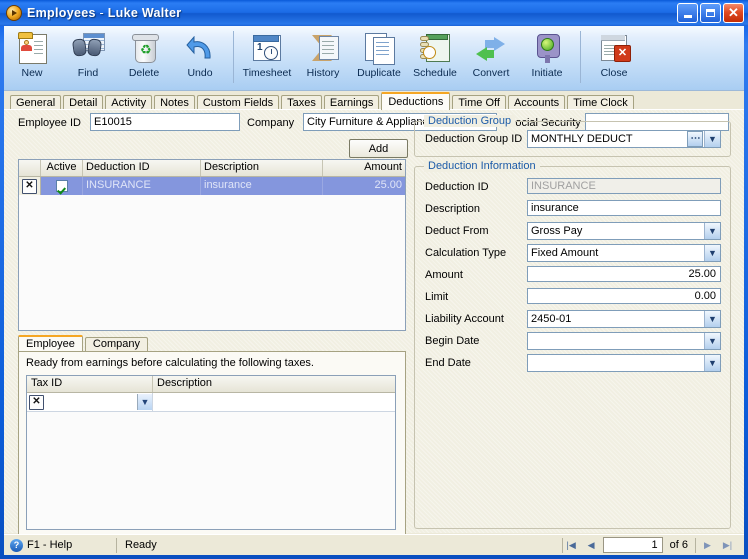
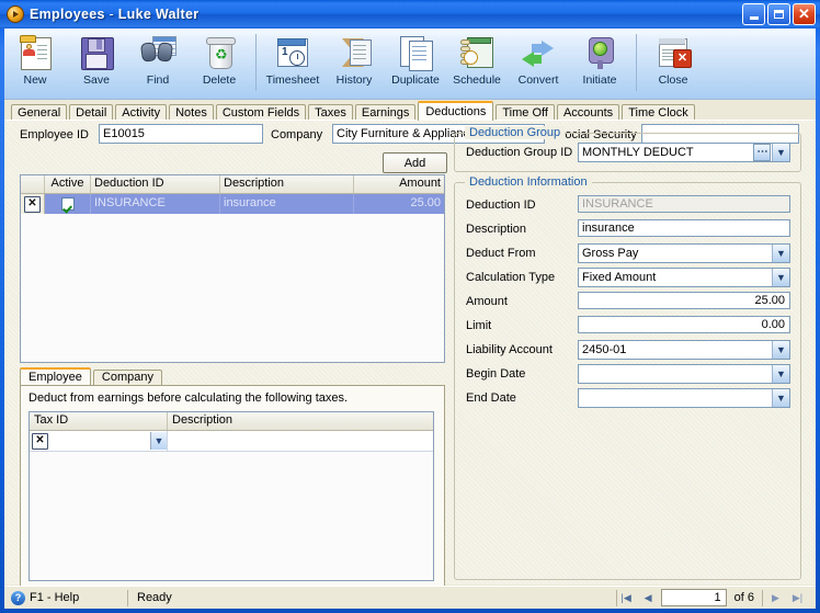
  Employees - Luke Walter
  ✕
  New
+ Save
  Find
  ♻
  Delete
- Undo
  1
  Timesheet
  History
  Duplicate
  Schedule
  Convert
  Initiate
  ✕
  Close
  General
  Detail
  Activity
  Notes
  Custom Fields
  Taxes
  Earnings
  Deductions
  Time Off
  Accounts
  Time Clock
  Employee ID
  E10015
  Company
  City Furniture & Applian
  ocial Security
  Add
  Active
  Deduction ID
  Description
  Amount
  ✕
  INSURANCE
  insurance
  25.00
  Employee
  Company
- Ready from earnings before calculating the following taxes.
+ Deduct from earnings before calculating the following taxes.
  Tax ID
  Description
  ✕
  ▼
  Deduction Group
  Deduction Group ID
  MONTHLY DEDUCT
  ⋯
  ▼
  Deduction Information
  Deduction ID
  INSURANCE
  Description
  insurance
  Deduct From
  Gross Pay
  ▼
  Calculation Type
  Fixed Amount
  ▼
  Amount
  25.00
  Limit
  0.00
  Liability Account
  2450-01
  ▼
  Begin Date
  ▼
  End Date
  ▼
  ?
  F1 - Help
  Ready
  |◀
  ◀
  1
  of 6
  ▶
  ▶|
